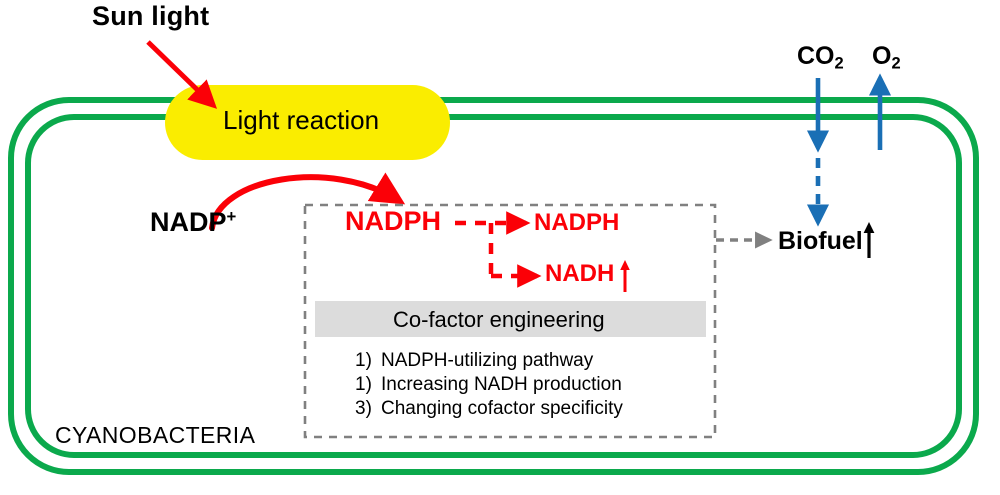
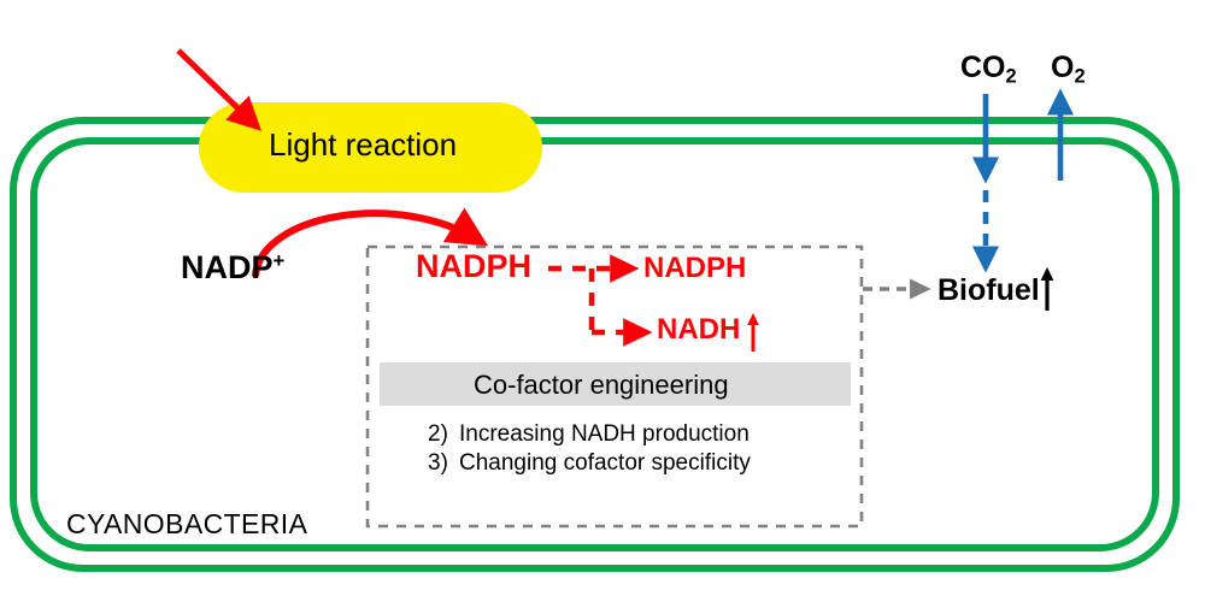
- Sun light
  Light reaction
  NADP+
  NADPH
  NADPH
  NADH
  Co-factor engineering
- 1) NADPH-utilizing pathway
- 1) Increasing NADH production
+ 2) Increasing NADH production
  3) Changing cofactor specificity
  CO2
  O2
  Biofuel
  CYANOBACTERIA
